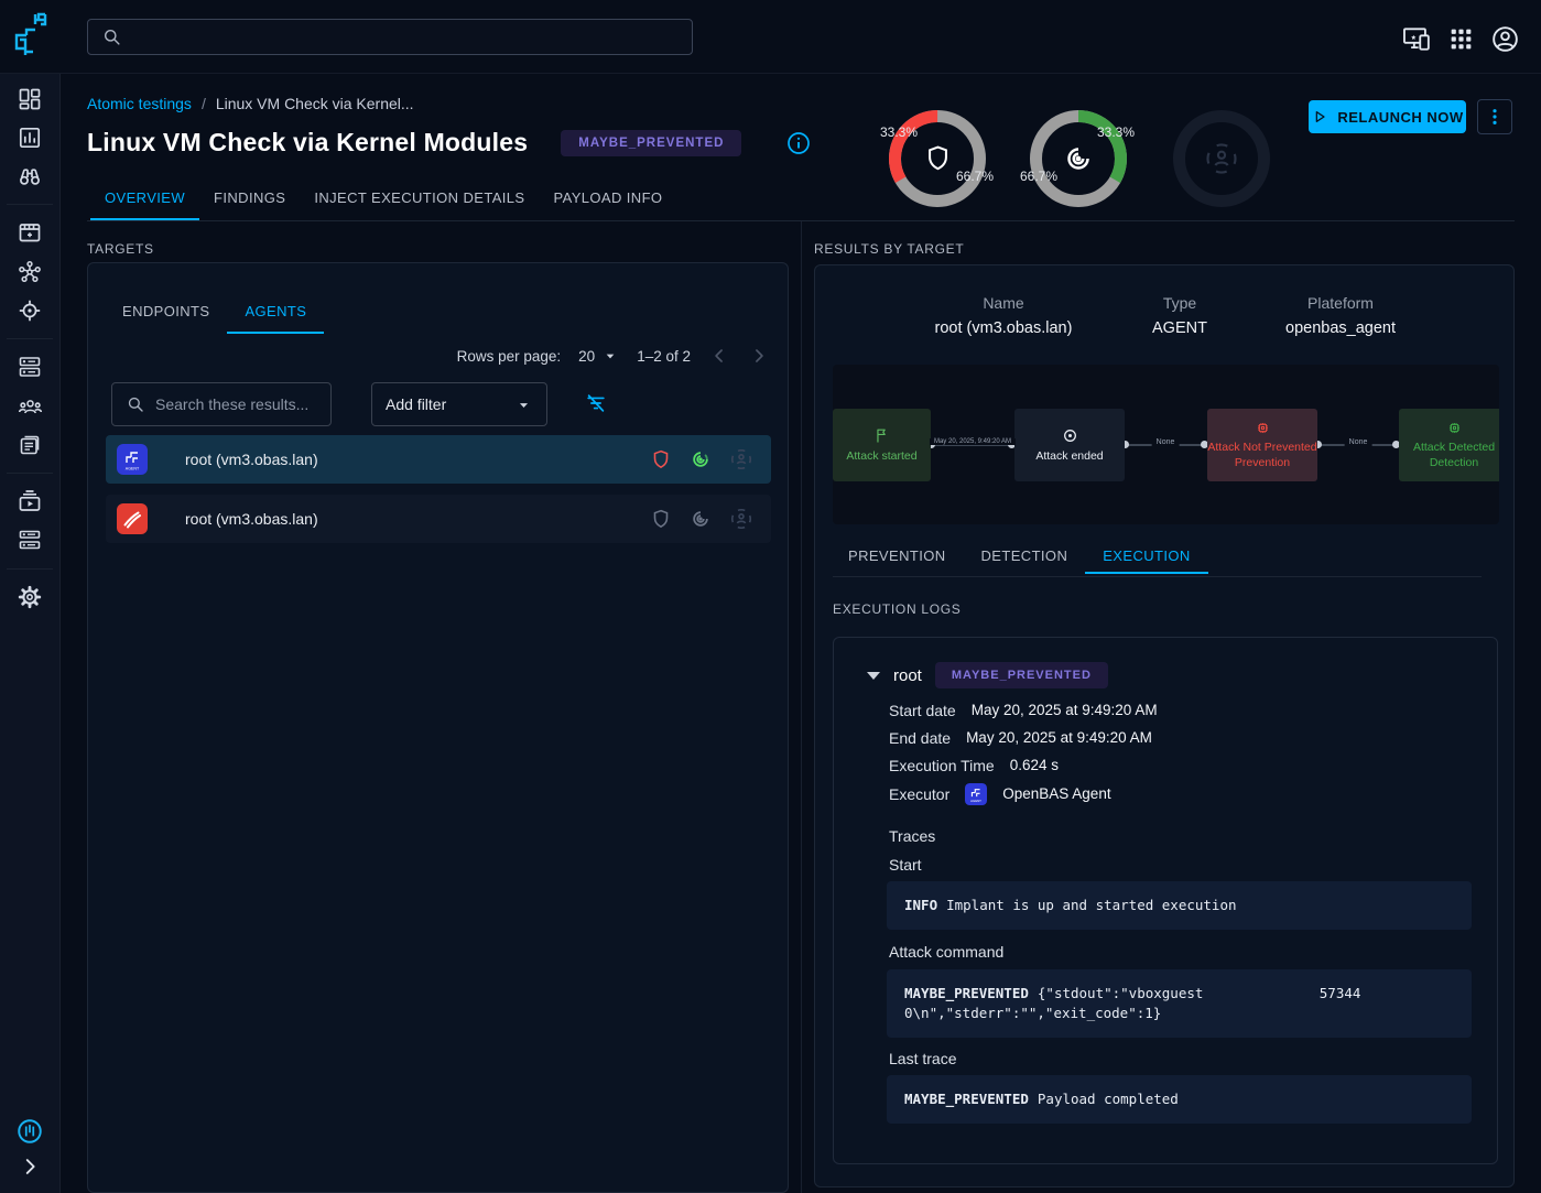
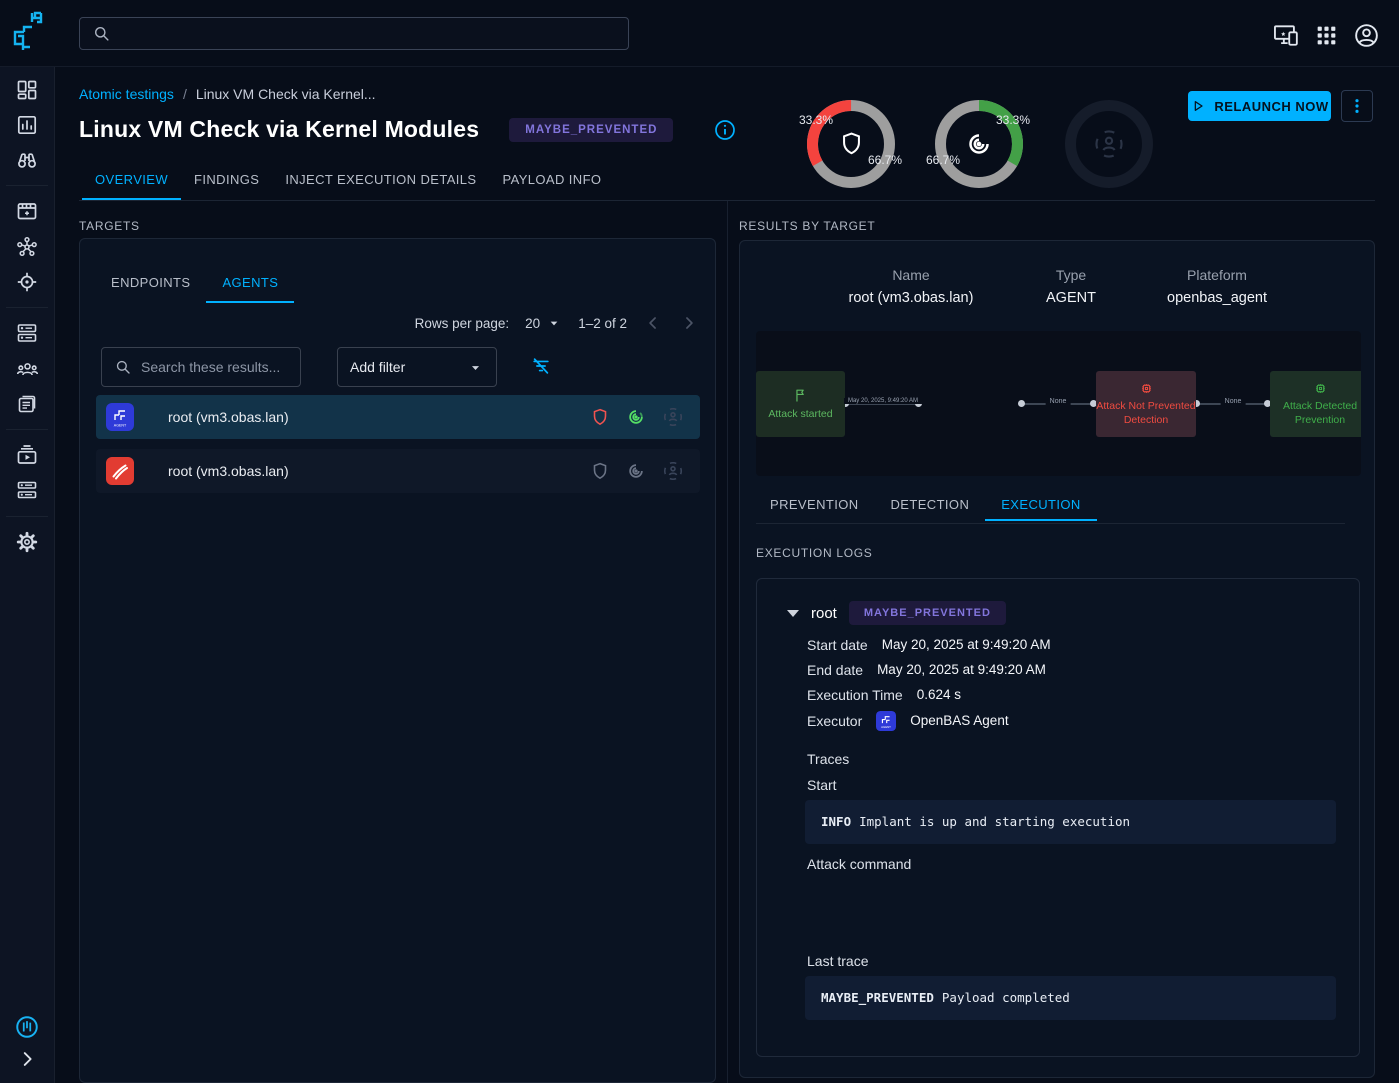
  Atomic testings
  /
  Linux VM Check via Kernel...
  Linux VM Check via Kernel Modules
  MAYBE_PREVENTED
  OVERVIEW
  FINDINGS
  INJECT EXECUTION DETAILS
  PAYLOAD INFO
  33.3%
  66.7%
  66.7%
  33.3%
  RELAUNCH NOW
  TARGETS
  ENDPOINTS
  AGENTS
  Rows per page:
  20
  1–2 of 2
  Search these results...
  Add filter
  root (vm3.obas.lan)
  root (vm3.obas.lan)
  RESULTS BY TARGET
  Name
  root (vm3.obas.lan)
  Type
  AGENT
  Plateform
  openbas_agent
  Attack started
- Attack ended
  Attack Not Prevented
- Prevention
+ Detection
  Attack Detected
- Detection
+ Prevention
  PREVENTION
  DETECTION
  EXECUTION
  EXECUTION LOGS
  root
  MAYBE_PREVENTED
  Start date
  May 20, 2025 at 9:49:20 AM
  End date
  May 20, 2025 at 9:49:20 AM
  Execution Time
  0.624 s
  Executor
  OpenBAS Agent
  Traces
  Start
- INFO Implant is up and started execution
+ INFO Implant is up and starting execution
  Attack command
- MAYBE_PREVENTED {"stdout":"vboxguest 57344 0\n","stderr":"","exit_code":1}
  Last trace
  MAYBE_PREVENTED Payload completed
